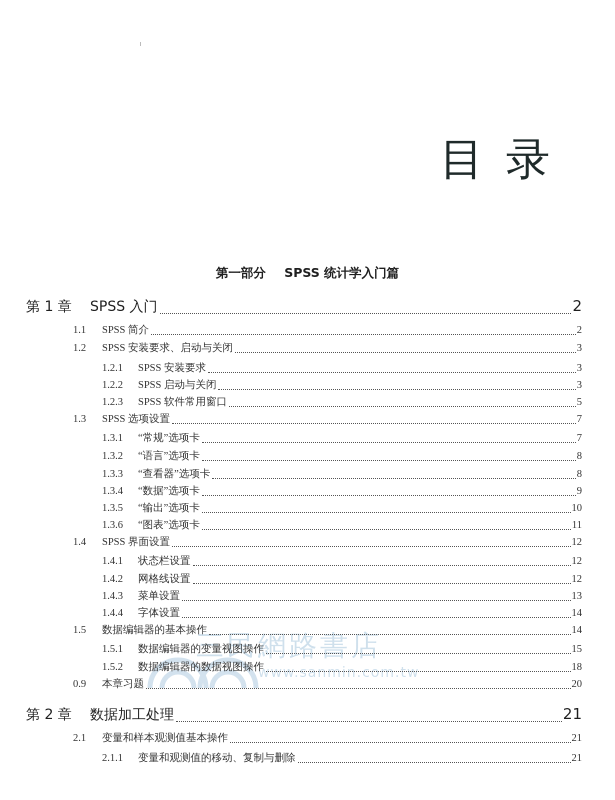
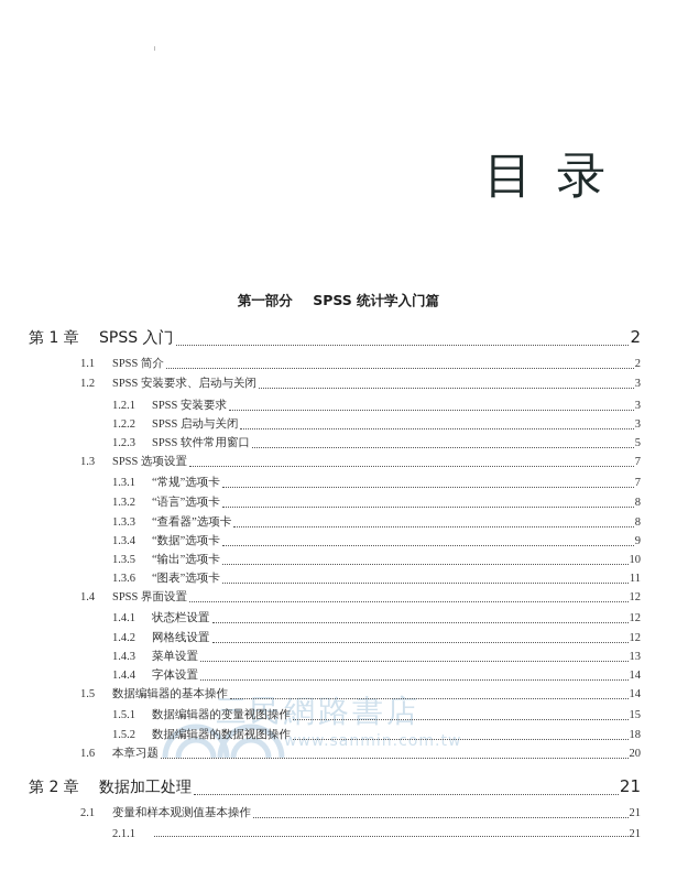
  目录
  第一部分 SPSS 统计学入门篇
  三民網路書店
  www.sanmin.com.tw
  第 1 章
  SPSS 入门
  2
  1.1
  SPSS 简介
  2
  1.2
  SPSS 安装要求、启动与关闭
  3
  1.2.1
  SPSS 安装要求
  3
  1.2.2
  SPSS 启动与关闭
  3
  1.2.3
  SPSS 软件常用窗口
  5
  1.3
  SPSS 选项设置
  7
  1.3.1
  “常规”选项卡
  7
  1.3.2
  “语言”选项卡
  8
  1.3.3
  “查看器”选项卡
  8
  1.3.4
  “数据”选项卡
  9
  1.3.5
  “输出”选项卡
  10
  1.3.6
  “图表”选项卡
  11
  1.4
  SPSS 界面设置
  12
  1.4.1
  状态栏设置
  12
  1.4.2
  网格线设置
  12
  1.4.3
  菜单设置
  13
  1.4.4
  字体设置
  14
  1.5
  数据编辑器的基本操作
  14
  1.5.1
  数据编辑器的变量视图操作
  15
  1.5.2
  数据编辑器的数据视图操作
  18
- 0.9
+ 1.6
  本章习题
  20
  第 2 章
  数据加工处理
  21
  2.1
  变量和样本观测值基本操作
  21
  2.1.1
- 变量和观测值的移动、复制与删除
  21
